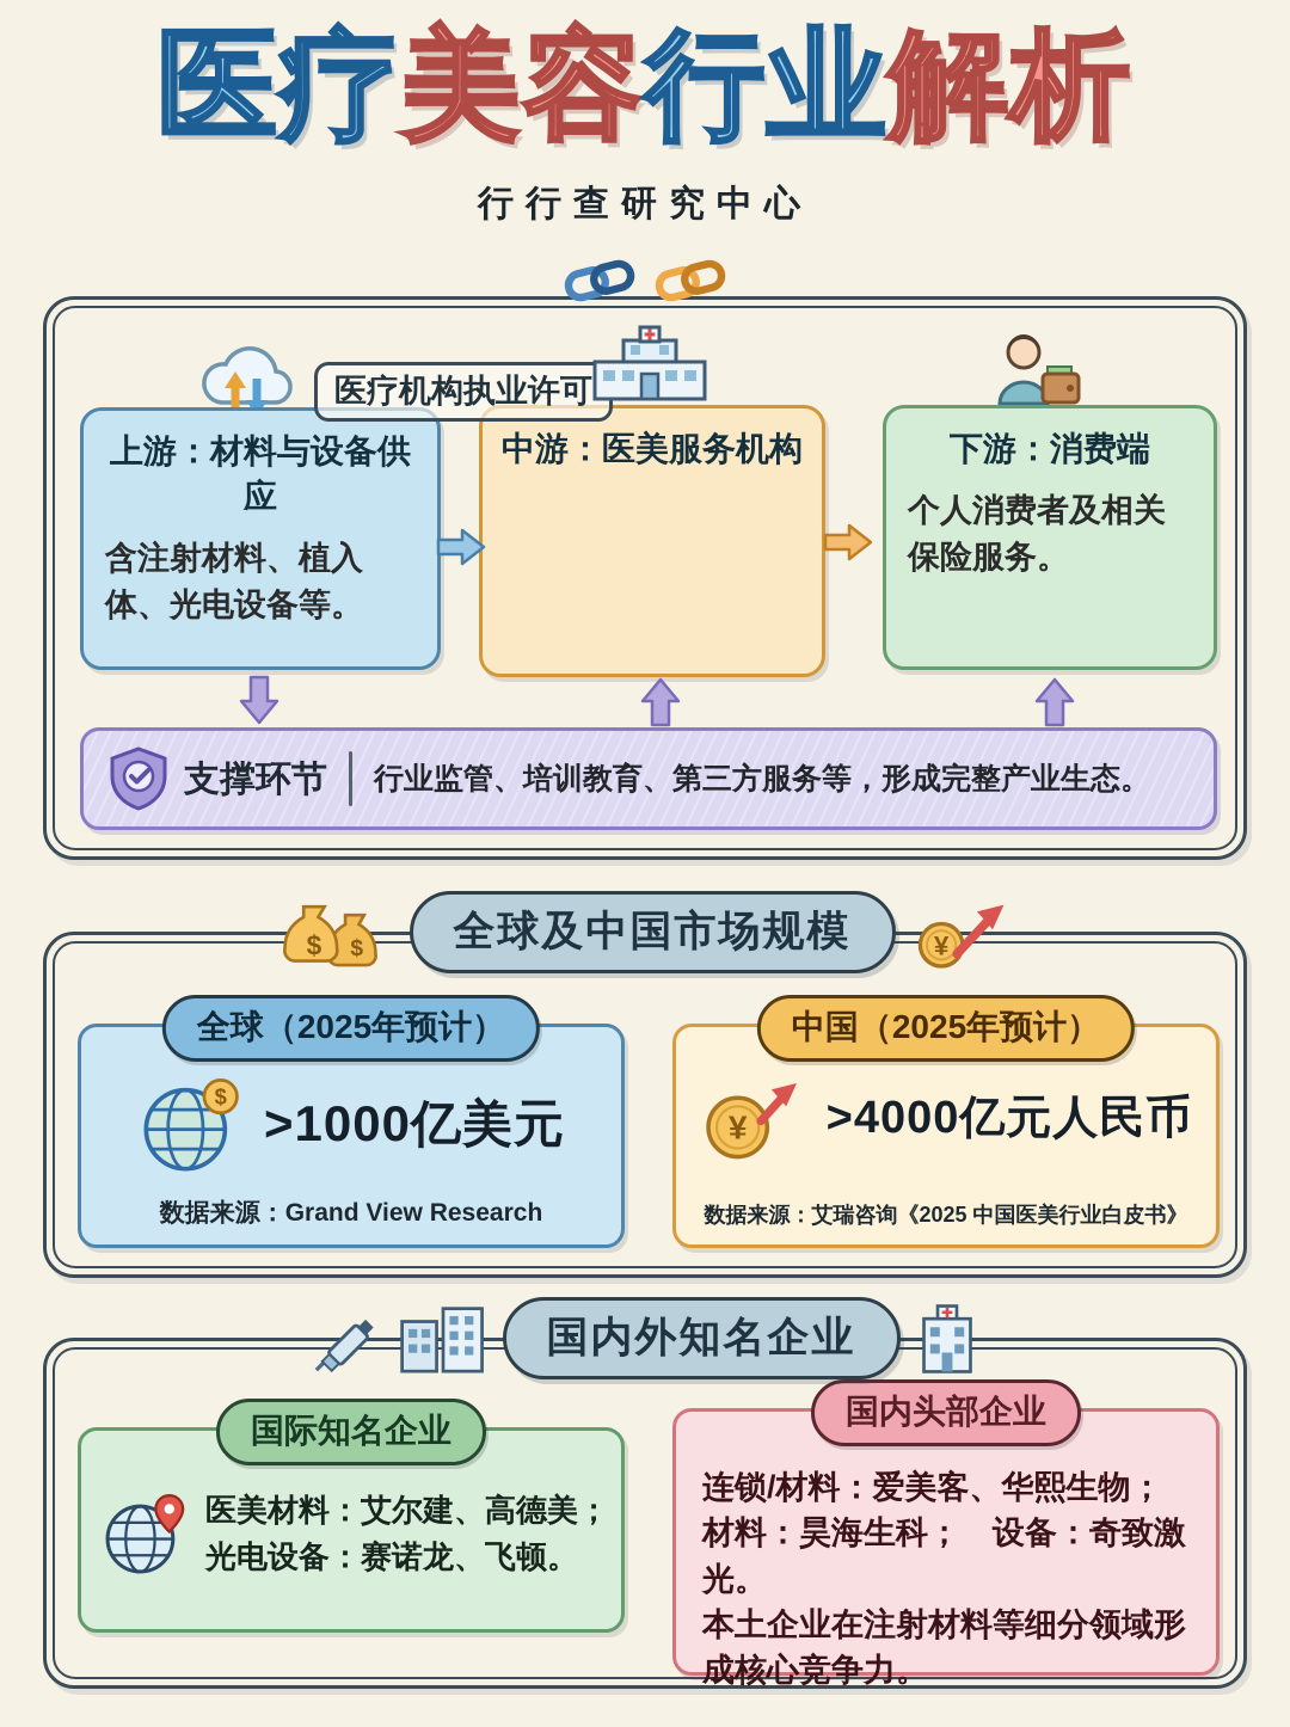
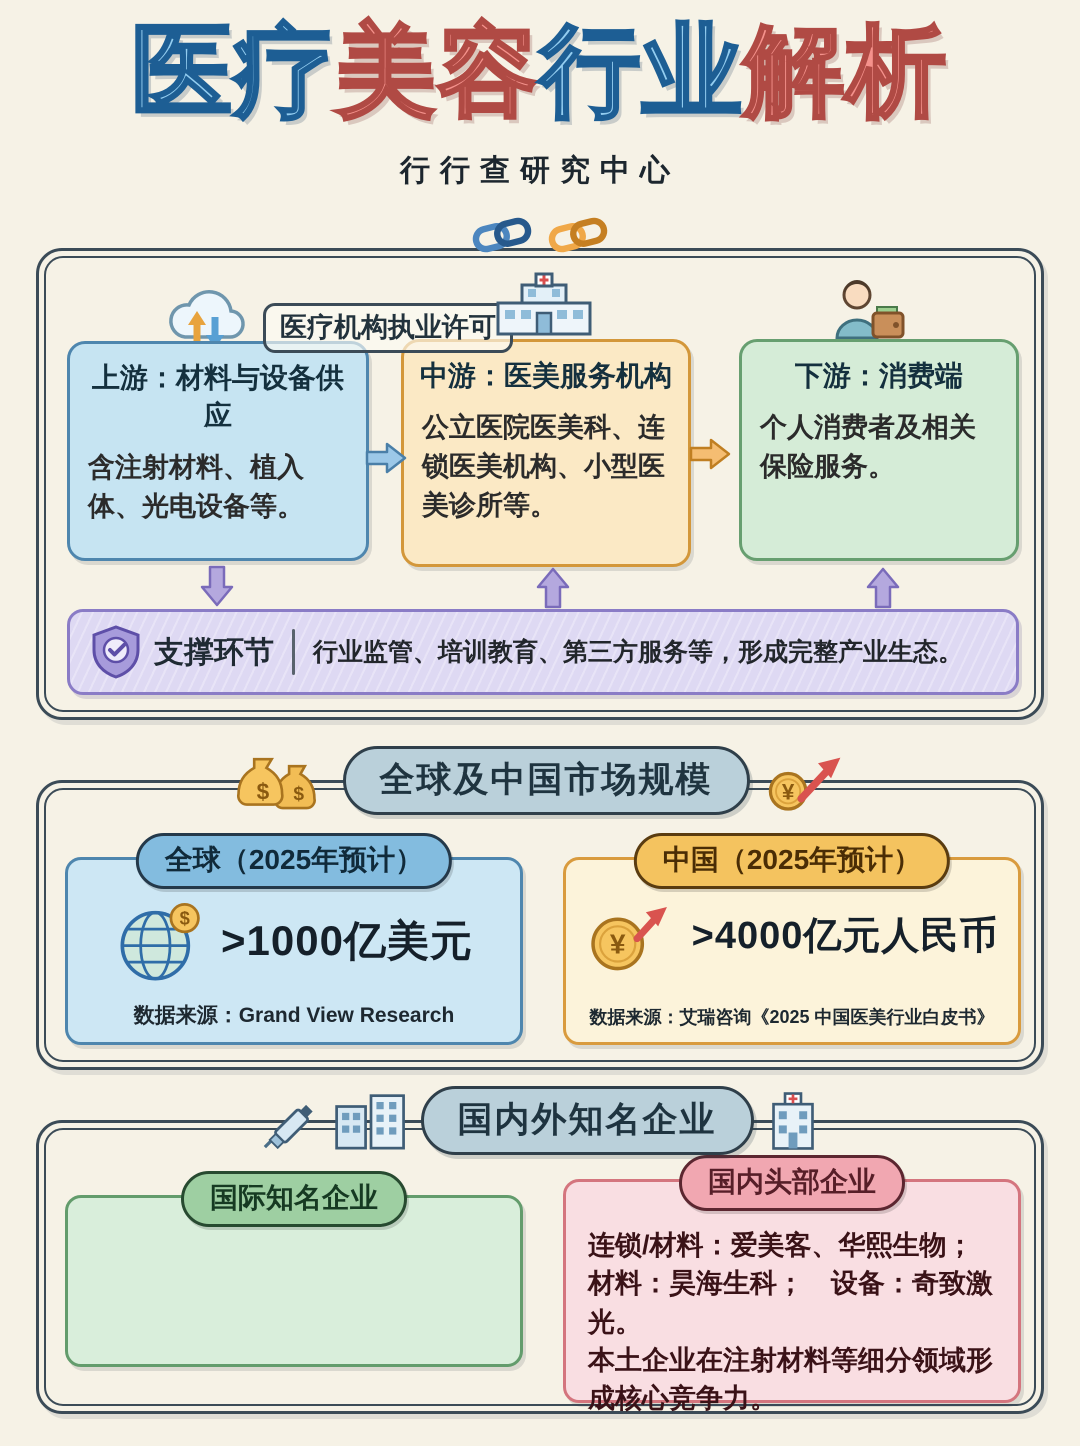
  医疗美容行业解析
  行行查研究中心
  医疗机构执业许可
  上游：材料与设备供应
  含注射材料、植入体、光电设备等。
  中游：医美服务机构
+ 公立医院医美科、连锁医美机构、小型医美诊所等。
  下游：消费端
  个人消费者及相关保险服务。
  支撑环节
  行业监管、培训教育、第三方服务等，形成完整产业生态。
  $
  $
  全球及中国市场规模
  ¥
  全球（2025年预计）
  $
  >1000亿美元
  数据来源：Grand View Research
  中国（2025年预计）
  ¥
  >4000亿元人民币
  数据来源：艾瑞咨询《2025 中国医美行业白皮书》
  国内外知名企业
  国际知名企业
- 医美材料：艾尔建、高德美；
- 光电设备：赛诺龙、飞顿。
  国内头部企业
  连锁/材料：爱美客、华熙生物；
  材料：昊海生科； 设备：奇致激光。
  本土企业在注射材料等细分领域形成核心竞争力。
